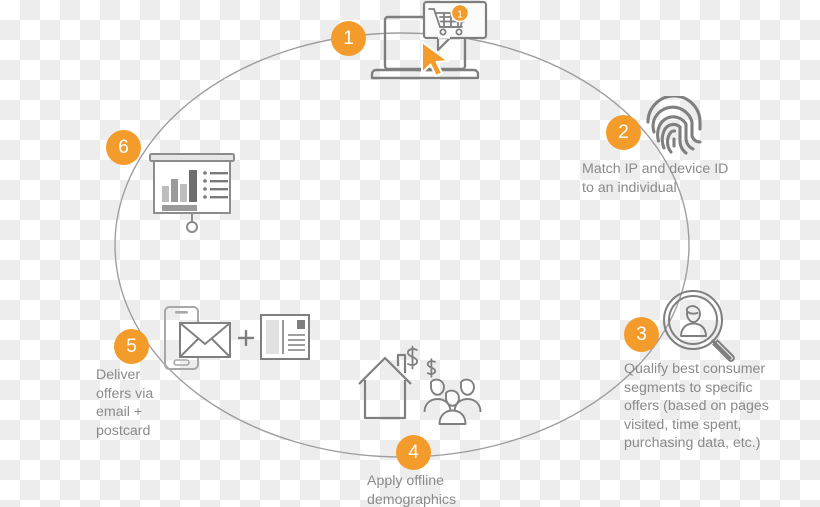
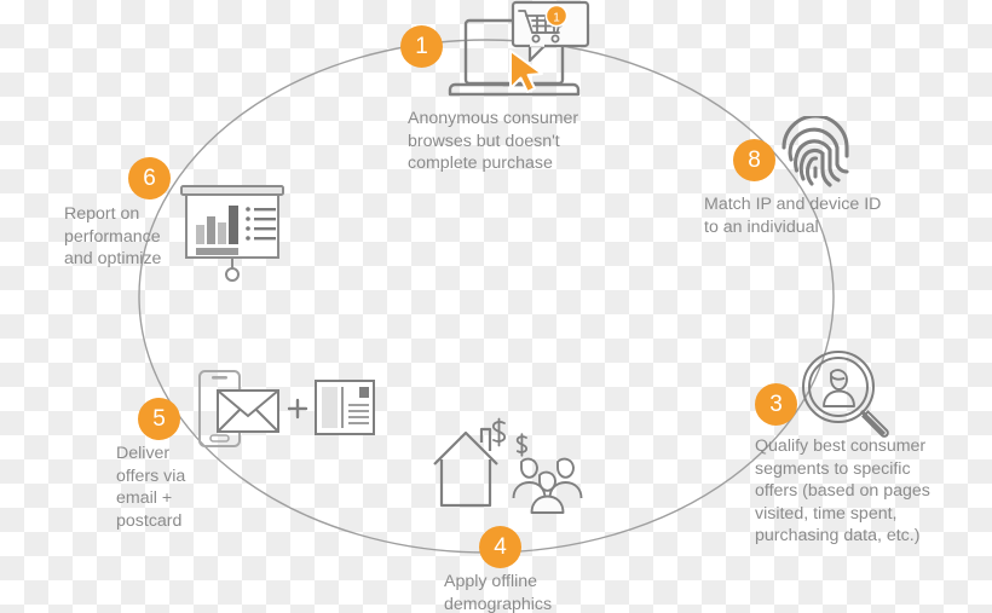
  1
  1
+ Anonymous consumer
+ browses but doesn't
+ complete purchase
- 2
+ 8
  Match IP and device ID
  to an individual
  3
  Qualify best consumer
  segments to specific
  offers (based on pages
  visited, time spent,
  purchasing data, etc.)
  4
  Apply offline
  demographics
  5
  Deliver
  offers via
  email +
  postcard
  6
+ Report on
+ performance
+ and optimize
